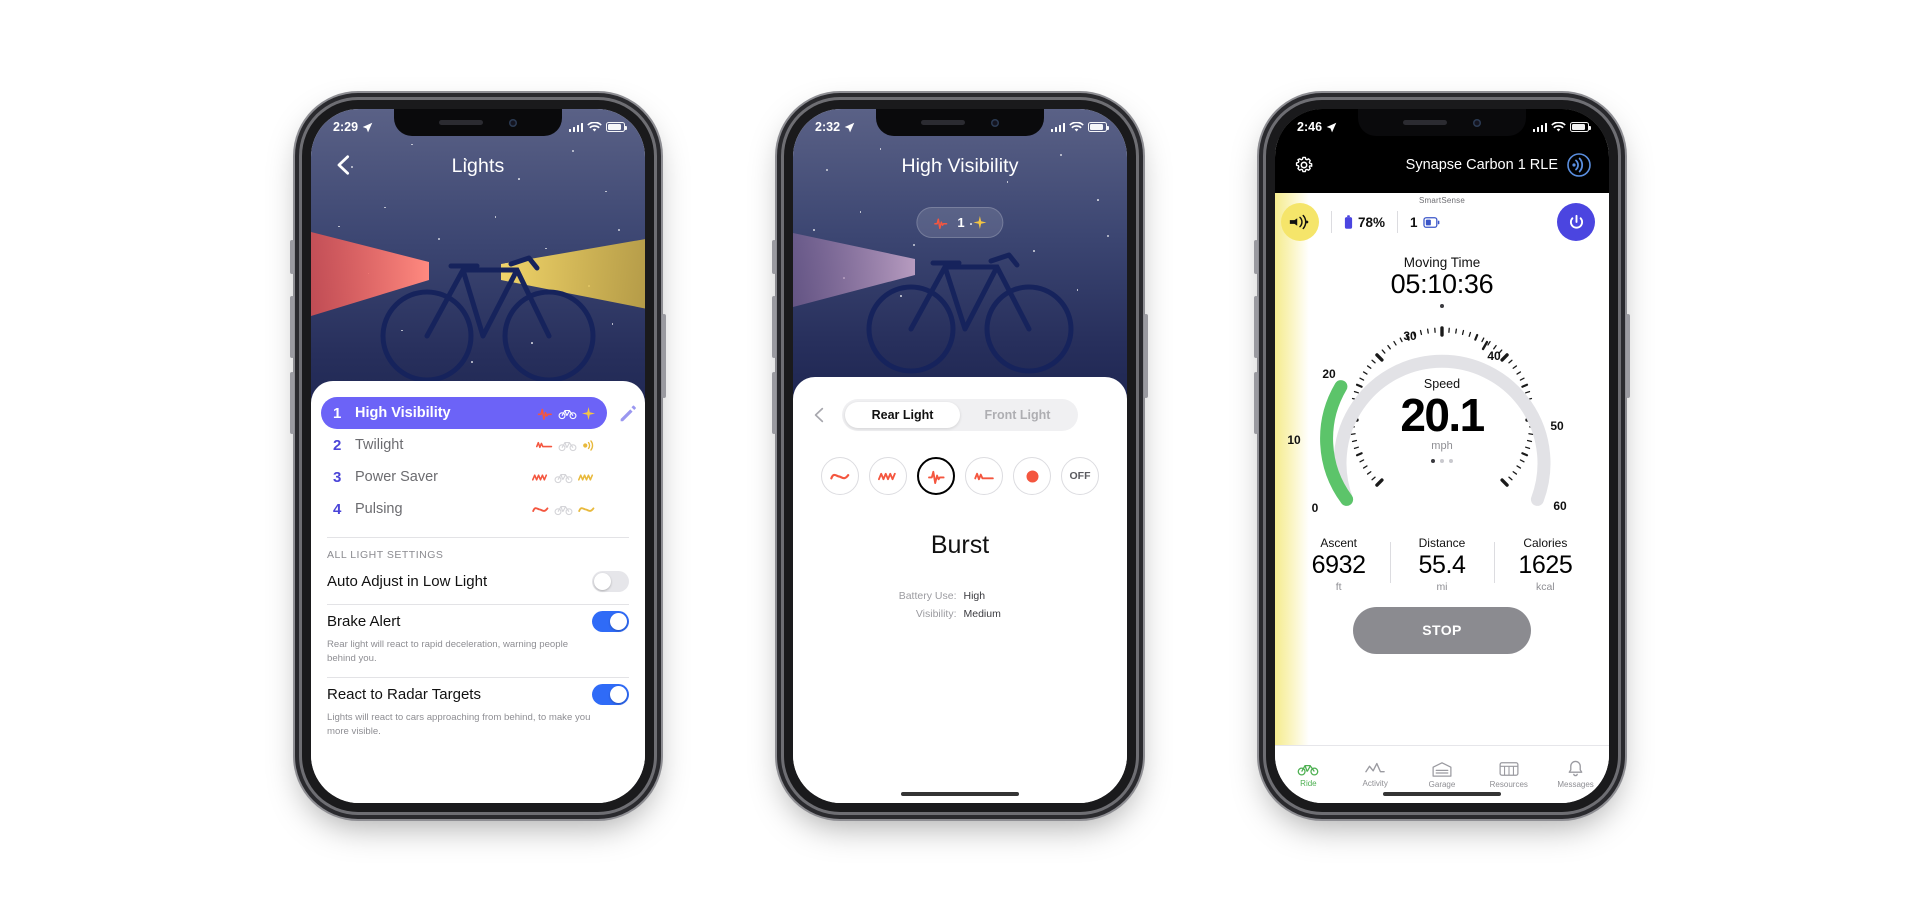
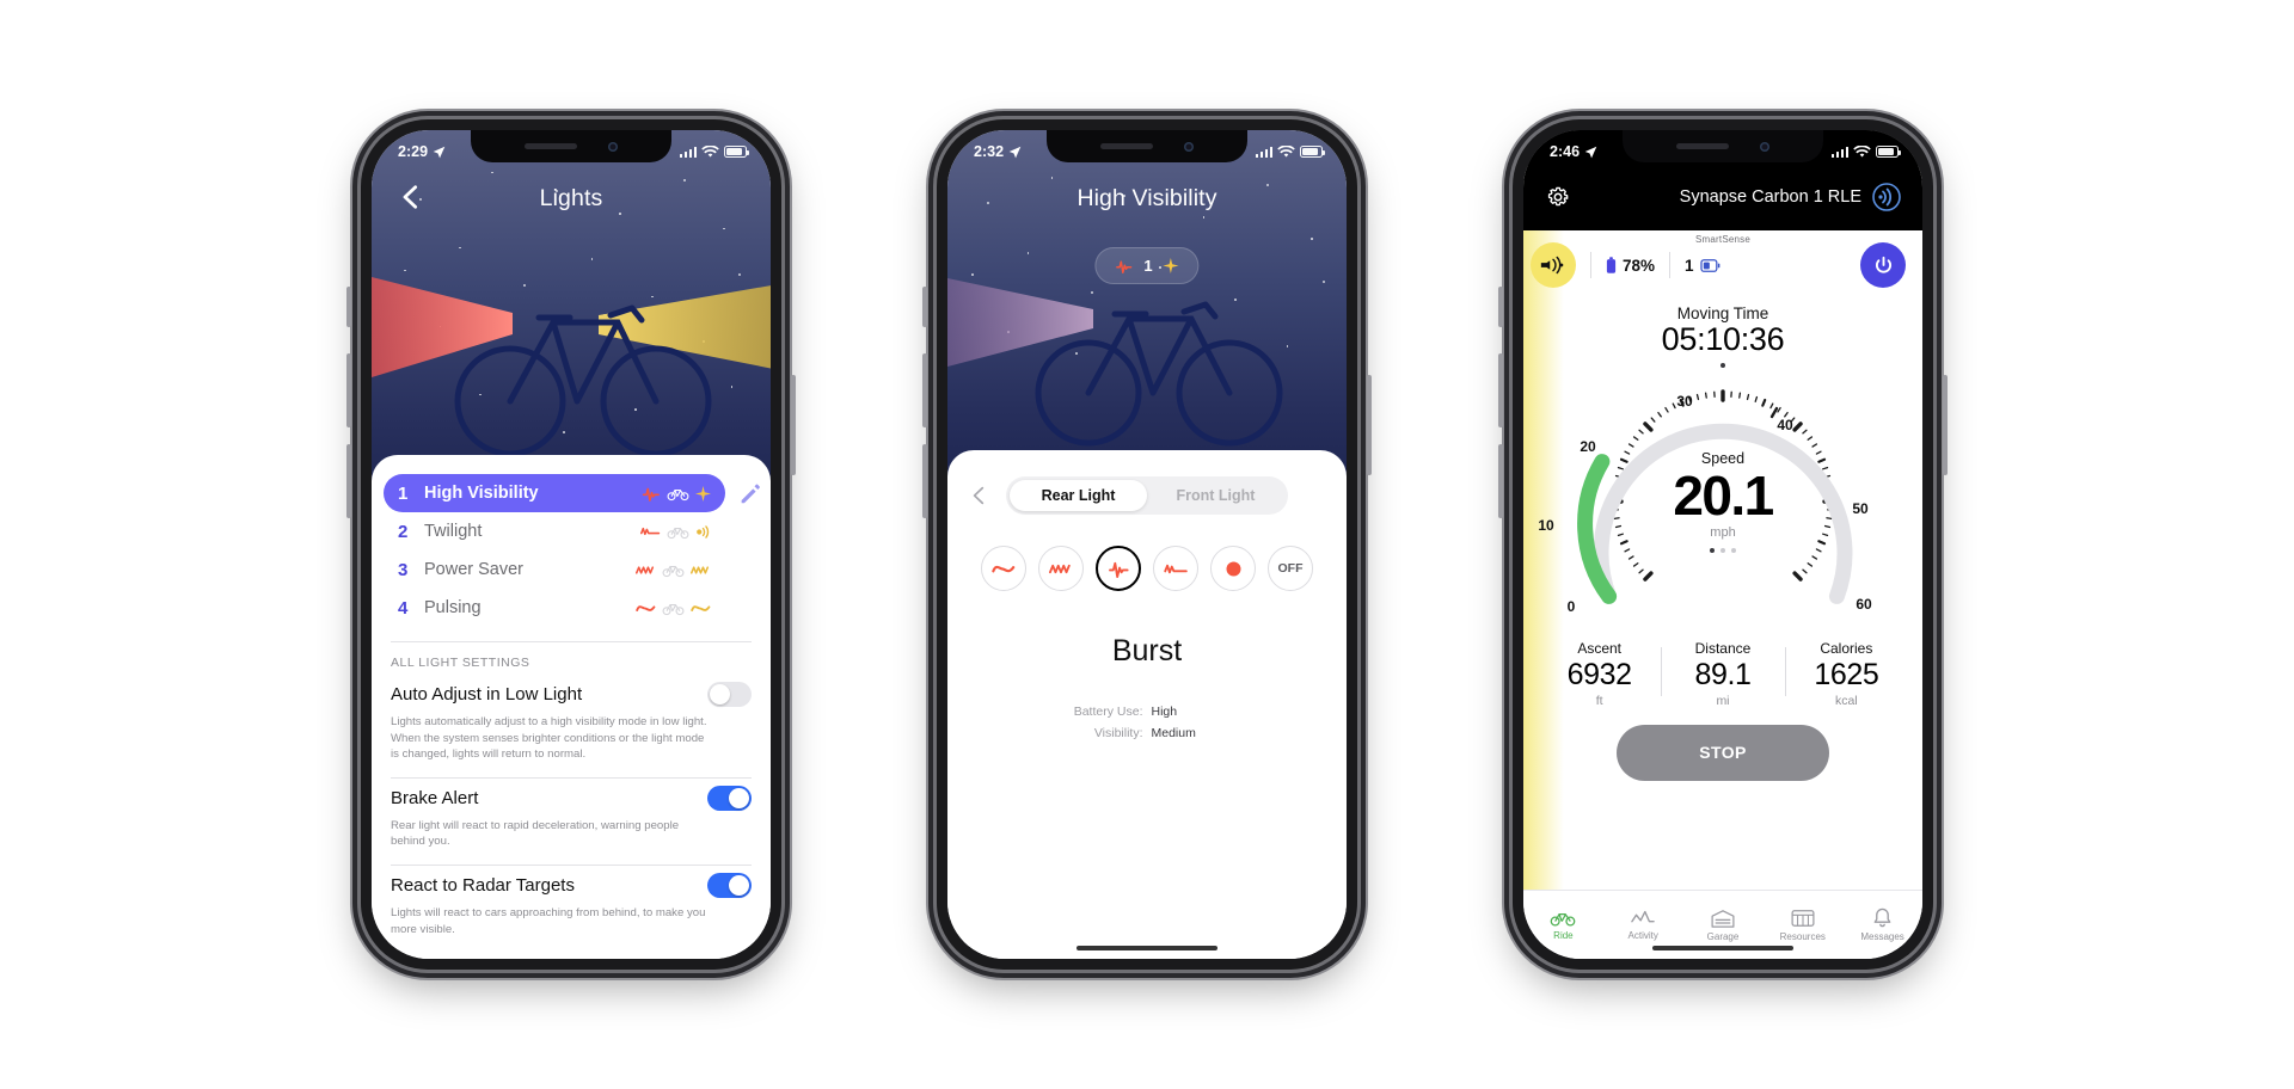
  2:29
  Lights
  1
  High Visibility
  2
  Twilight
  3
  Power Saver
  4
  Pulsing
  ALL LIGHT SETTINGS
  Auto Adjust in Low Light
+ Lights automatically adjust to a high visibility mode in low light. When the system senses brighter conditions or the light mode is changed, lights will return to normal.
  Brake Alert
  Rear light will react to rapid deceleration, warning people behind you.
  React to Radar Targets
  Lights will react to cars approaching from behind, to make you more visible.
  2:32
  High Visibility
  1
  Rear Light
  Front Light
  OFF
  Burst
  Battery Use:
  High
  Visibility:
  Medium
  2:46
  Synapse Carbon 1 RLE
  SmartSense
  78%
  1
  Moving Time
  05:10:36
  0
  10
  20
  30
  40
  50
  60
  Speed
  20.1
  mph
  Ascent
  6932
  ft
  Distance
- 55.4
+ 89.1
  mi
  Calories
  1625
  kcal
  STOP
  Ride
  Activity
  Garage
  Resources
  Messages
